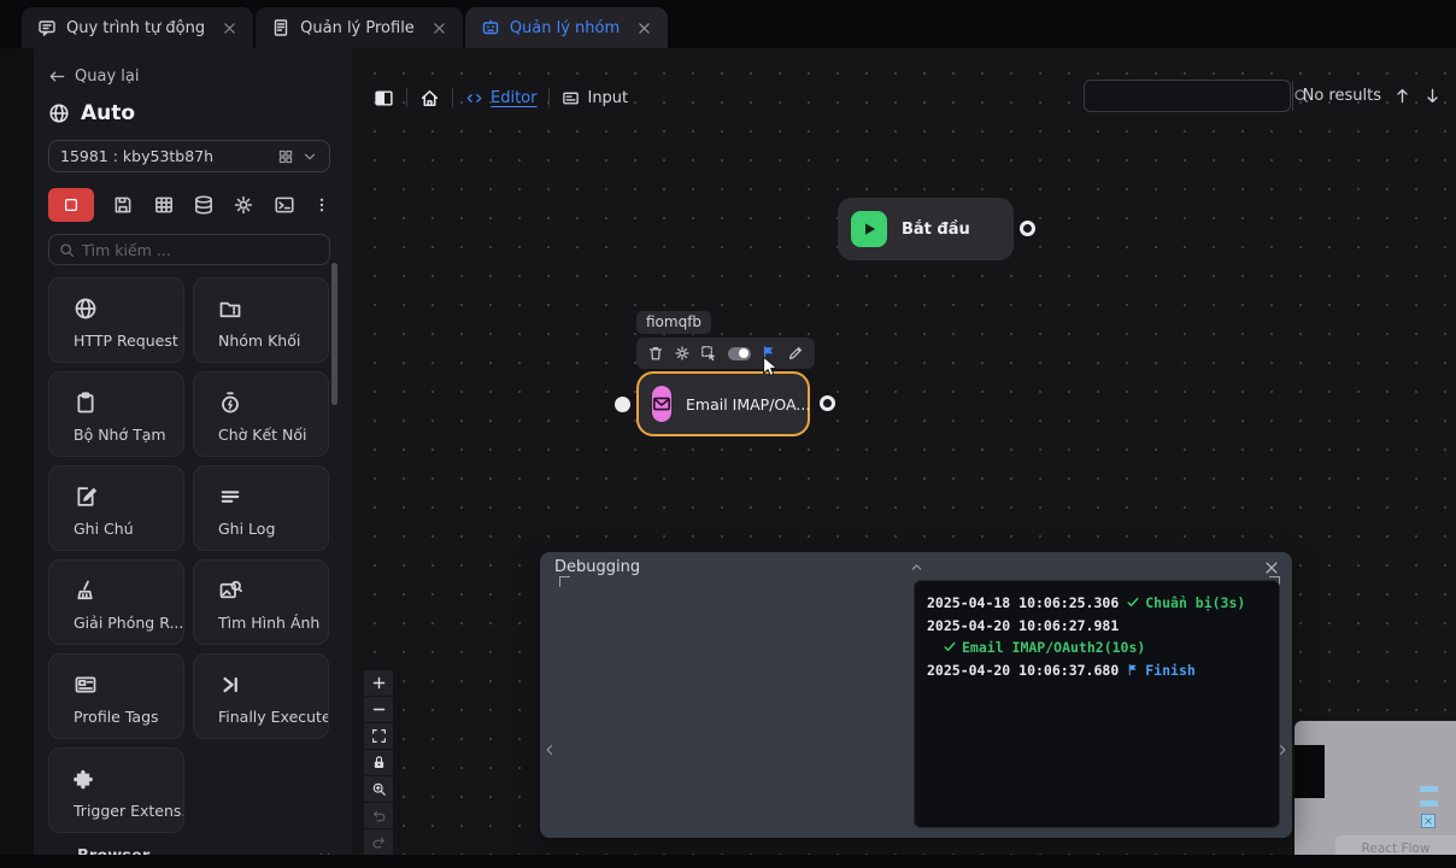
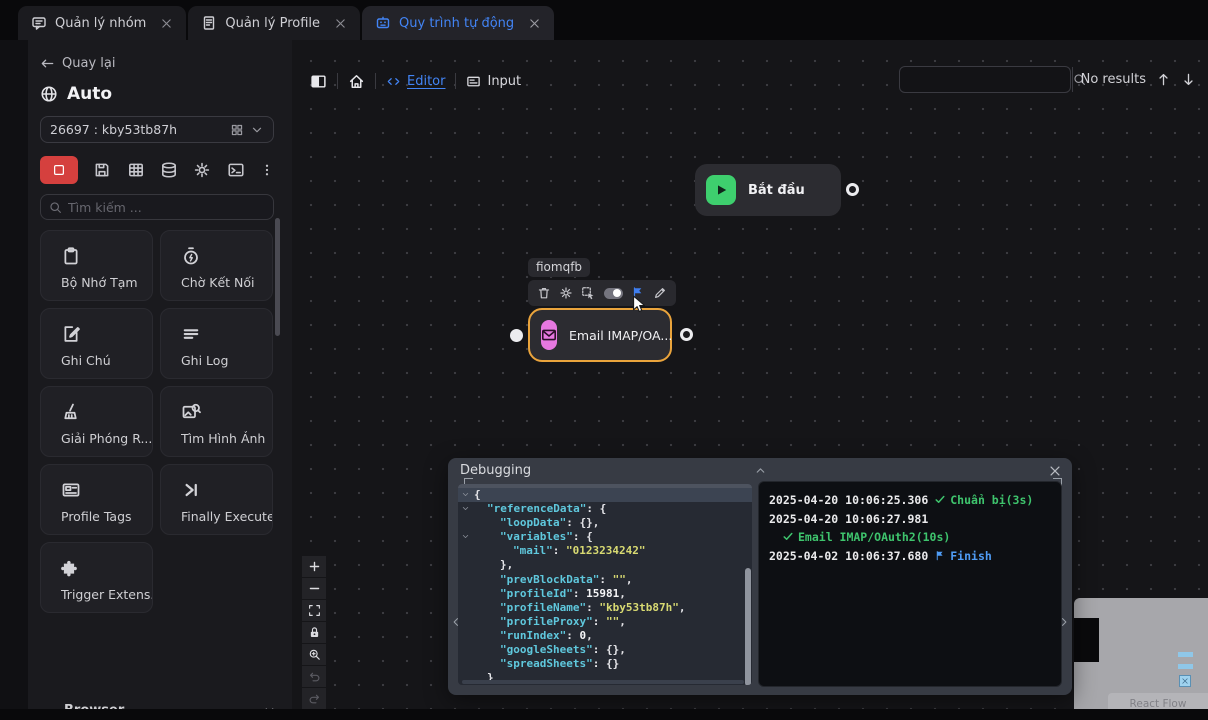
- Quy trình tự động
+ Quản lý nhóm
  Quản lý Profile
- Quản lý nhóm
+ Quy trình tự động
  Quay lại
  Auto
- 15981 : kby53tb87h
+ 26697 : kby53tb87h
  Tìm kiếm ...
- HTTP Request
- Nhóm Khối
  Bộ Nhớ Tạm
  Chờ Kết Nối
  Ghi Chú
  Ghi Log
  Giải Phóng R...
  Tìm Hình Ảnh
  Profile Tags
  Finally Execute
  Trigger Extens
  Editor
  Input
  No results
  Bắt đầu
  fiomqfb
  Email IMAP/OA...
  React Flow
  Debugging
+ {
+ "referenceData": {
+ "loopData": {},
+ "variables": {
+ "mail": "0123234242"
+ },
+ "prevBlockData": "",
+ "profileId": 15981,
+ "profileName": "kby53tb87h",
+ "profileProxy": "",
+ "runIndex": 0,
+ "googleSheets": {},
+ "spreadSheets": {}
+ }
- 2025-04-18 10:06:25.306 Chuẩn bị(3s)
+ 2025-04-20 10:06:25.306 Chuẩn bị(3s)
  2025-04-20 10:06:27.981
  Email IMAP/OAuth2(10s)
- 2025-04-20 10:06:37.680 Finish
+ 2025-04-02 10:06:37.680 Finish
